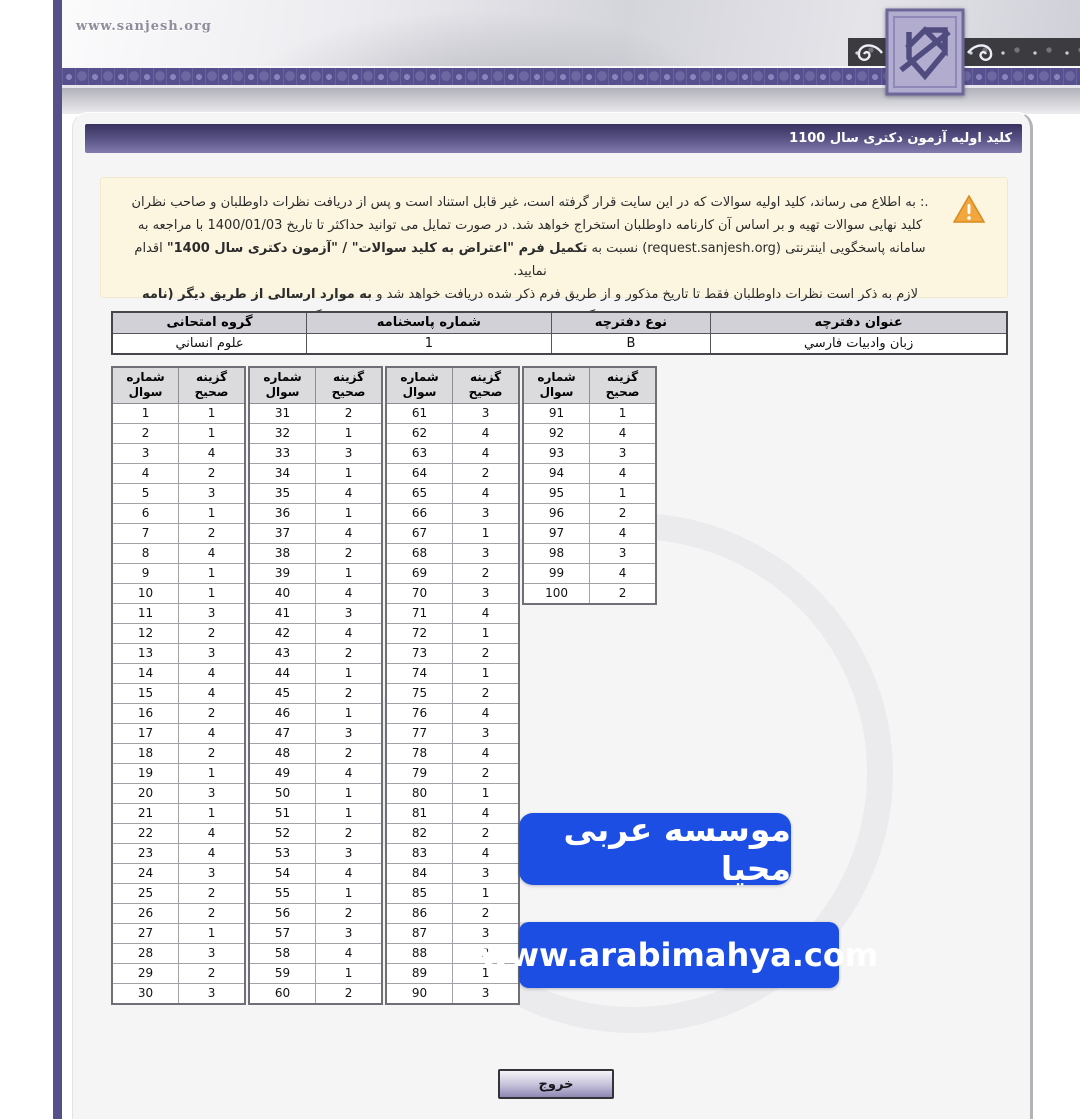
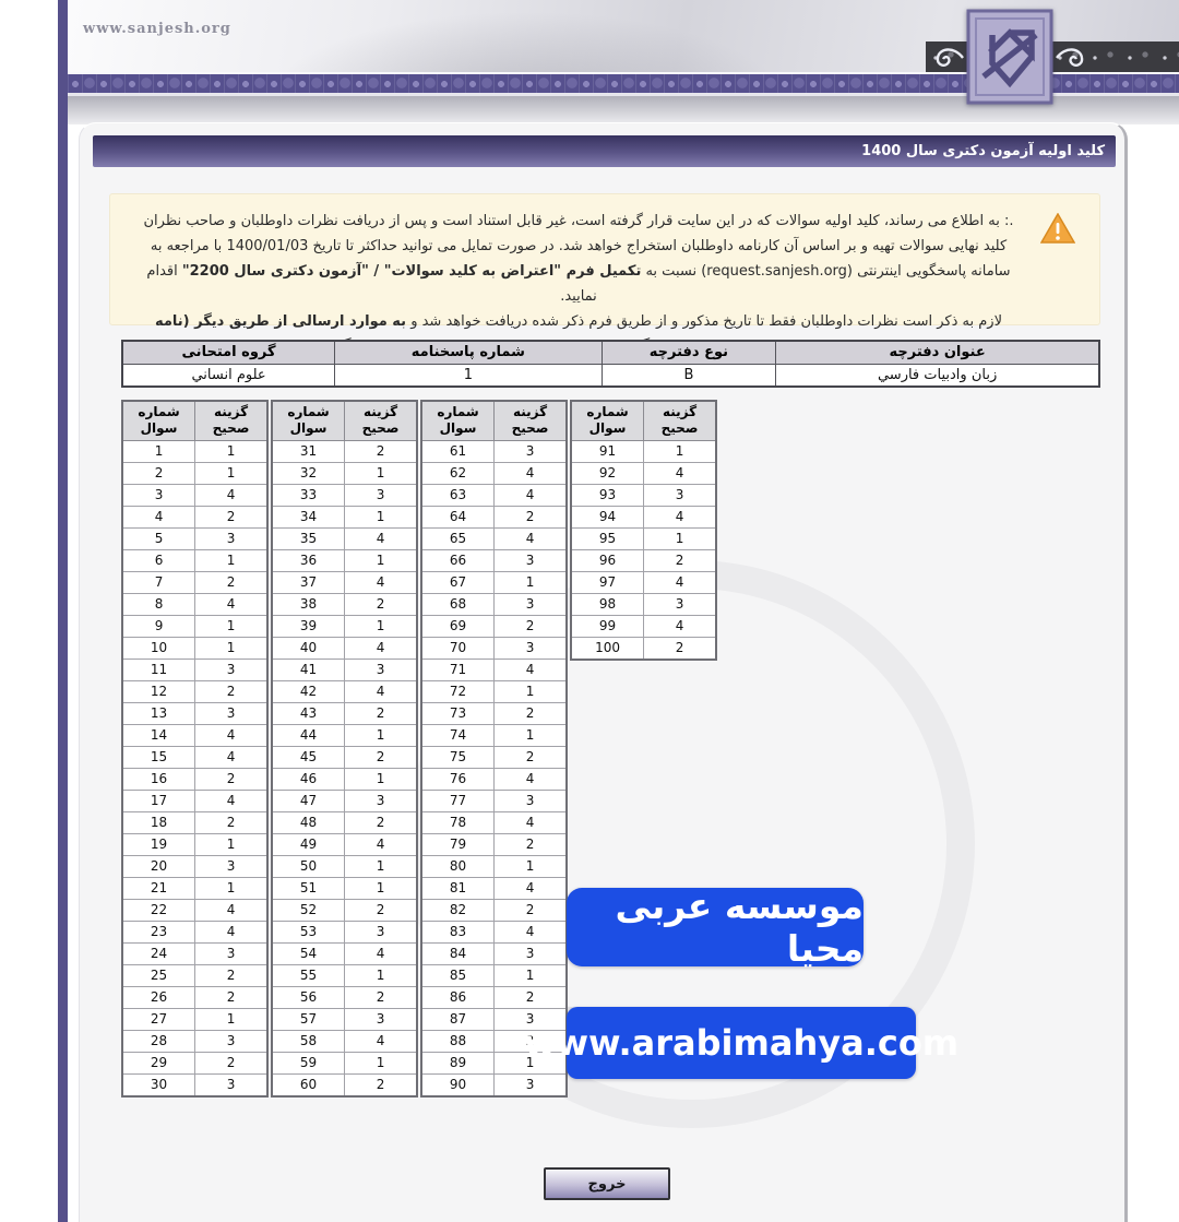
  www.sanjesh.org
- کلید اولیه آزمون دکتری سال 1100
+ کلید اولیه آزمون دکتری سال 1400
- .: به اطلاع می رساند، کلید اولیه سوالات که در این سایت قرار گرفته است، غیر قابل استناد است و پس از دریافت نظرات داوطلبان و صاحب نظران کلید نهایی سوالات تهیه و بر اساس آن کارنامه داوطلبان استخراج خواهد شد. در صورت تمایل می توانید حداکثر تا تاریخ 1400/01/03 با مراجعه به سامانه پاسخگویی اینترنتی (request.sanjesh.org) نسبت به تکمیل فرم "اعتراض به کلید سوالات" / "آزمون دکتری سال 1400" اقدام نمایید.
+ .: به اطلاع می رساند، کلید اولیه سوالات که در این سایت قرار گرفته است، غیر قابل استناد است و پس از دریافت نظرات داوطلبان و صاحب نظران کلید نهایی سوالات تهیه و بر اساس آن کارنامه داوطلبان استخراج خواهد شد. در صورت تمایل می توانید حداکثر تا تاریخ 1400/01/03 با مراجعه به سامانه پاسخگویی اینترنتی (request.sanjesh.org) نسبت به تکمیل فرم "اعتراض به کلید سوالات" / "آزمون دکتری سال 2200" اقدام نمایید.
  عنوان دفترچه	نوع دفترچه	شماره پاسخنامه	گروه امتحانی
  زبان وادبیات فارسي	B	1	علوم انساني
  شماره سوال	گزینه صحیح
  1	1
  2	1
  3	4
  4	2
  5	3
  6	1
  7	2
  8	4
  9	1
  10	1
  11	3
  12	2
  13	3
  14	4
  15	4
  16	2
  17	4
  18	2
  19	1
  20	3
  21	1
  22	4
  23	4
  24	3
  25	2
  26	2
  27	1
  28	3
  29	2
  30	3
  شماره سوال	گزینه صحیح
  31	2
  32	1
  33	3
  34	1
  35	4
  36	1
  37	4
  38	2
  39	1
  40	4
  41	3
  42	4
  43	2
  44	1
  45	2
  46	1
  47	3
  48	2
  49	4
  50	1
  51	1
  52	2
  53	3
  54	4
  55	1
  56	2
  57	3
  58	4
  59	1
  60	2
  شماره سوال	گزینه صحیح
  61	3
  62	4
  63	4
  64	2
  65	4
  66	3
  67	1
  68	3
  69	2
  70	3
  71	4
  72	1
  73	2
  74	1
  75	2
  76	4
  77	3
  78	4
  79	2
  80	1
  81	4
  82	2
  83	4
  84	3
  85	1
  86	2
  87	3
  88	2
  89	1
  90	3
  شماره سوال	گزینه صحیح
  91	1
  92	4
  93	3
  94	4
  95	1
  96	2
  97	4
  98	3
  99	4
  100	2
  موسسه عربی محیا
  www.arabimahya.com
  خروج
